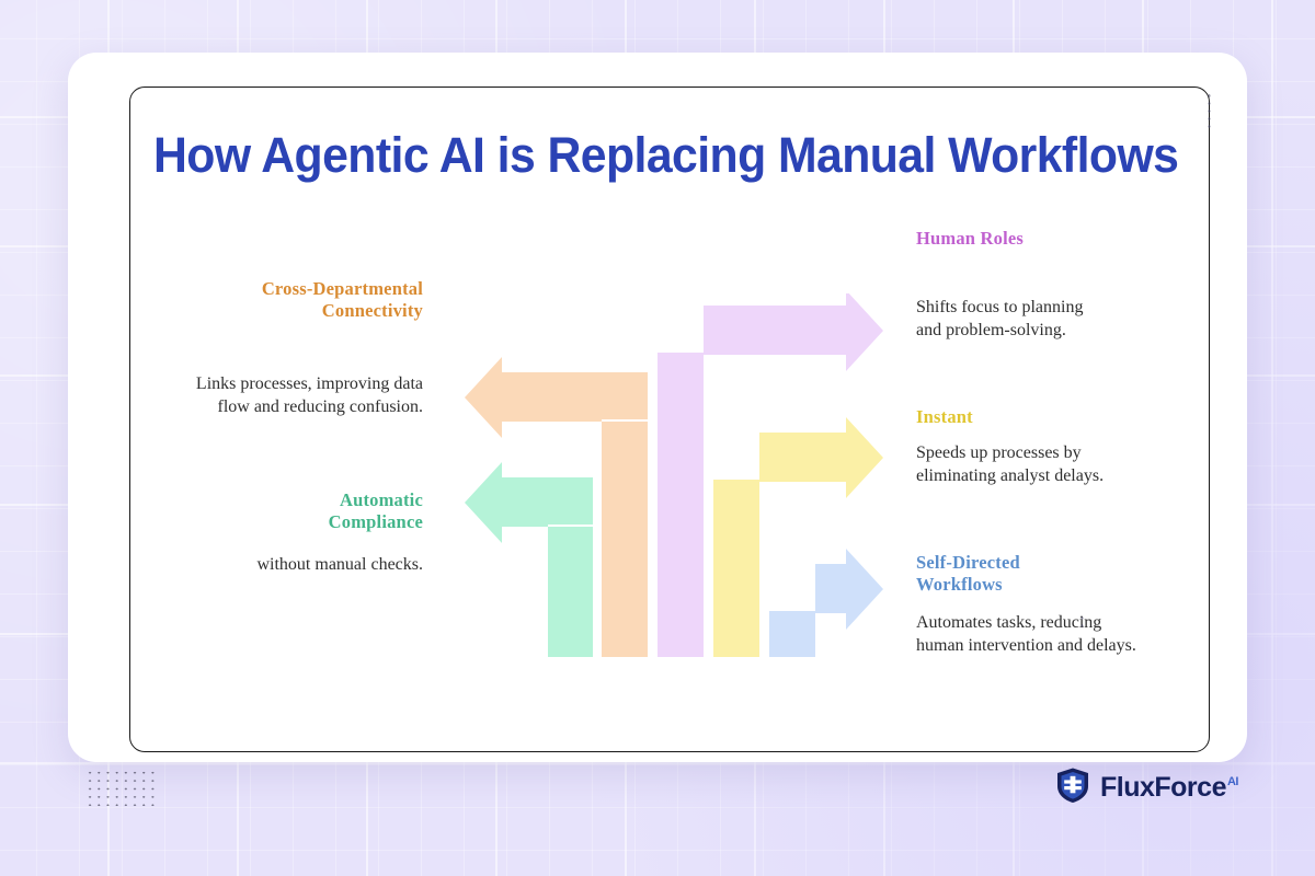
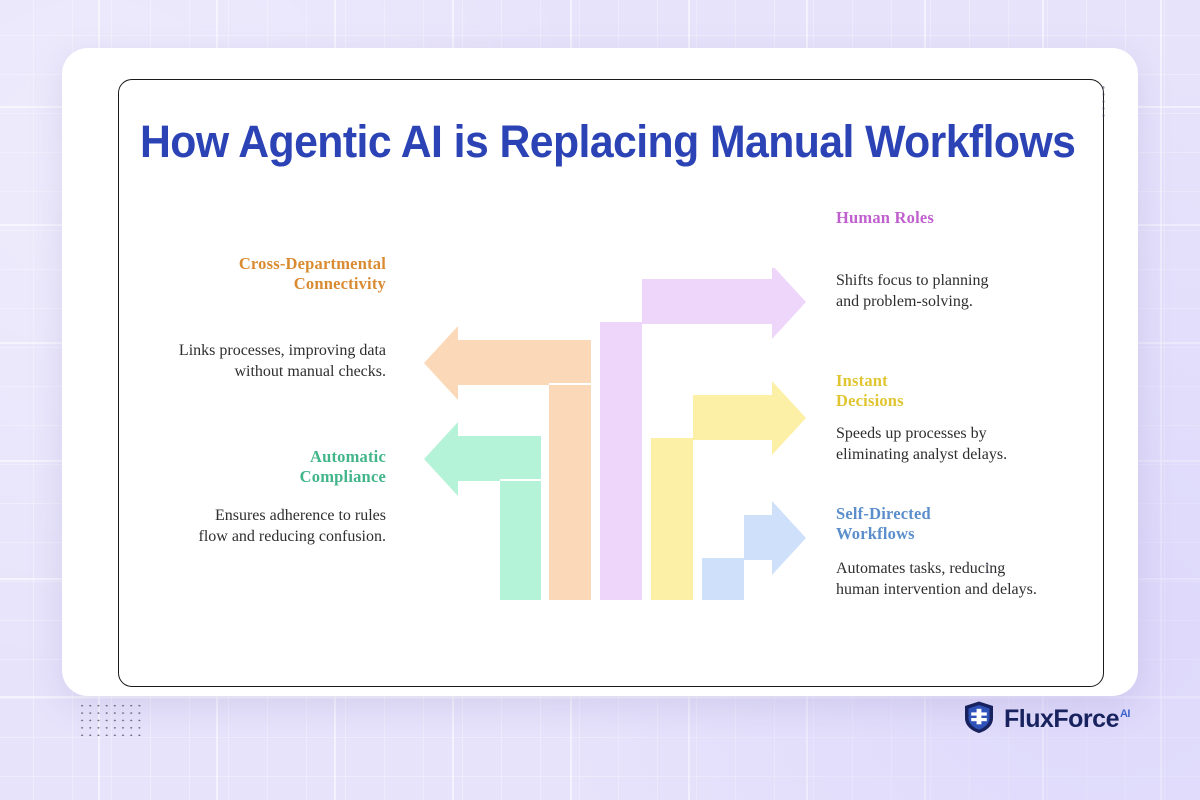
  How Agentic AI is Replacing Manual Workflows
  Cross-Departmental
  Connectivity
  Links processes, improving data
- flow and reducing confusion.
+ without manual checks.
  Automatic
  Compliance
+ Ensures adherence to rules
- without manual checks.
+ flow and reducing confusion.
  Human Roles
  Shifts focus to planning
  and problem-solving.
  Instant
+ Decisions
  Speeds up processes by
  eliminating analyst delays.
  Self-Directed
  Workflows
  Automates tasks, reducng
  human intervention and delays.
  FluxForceAI
